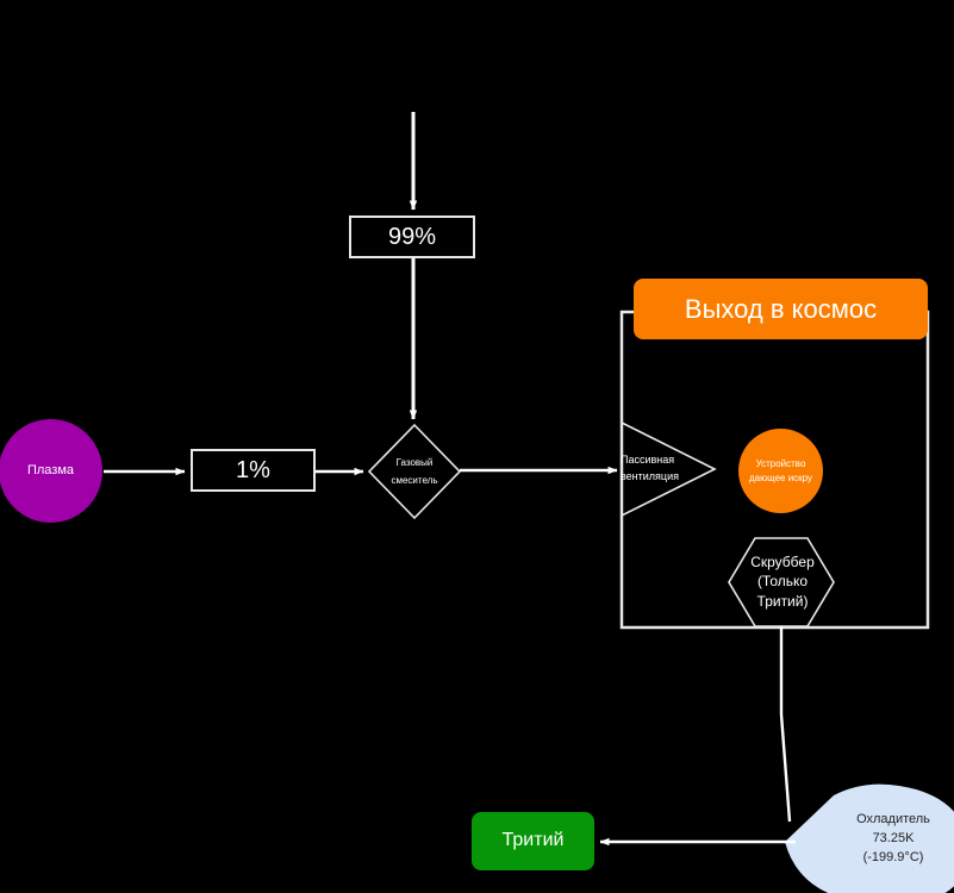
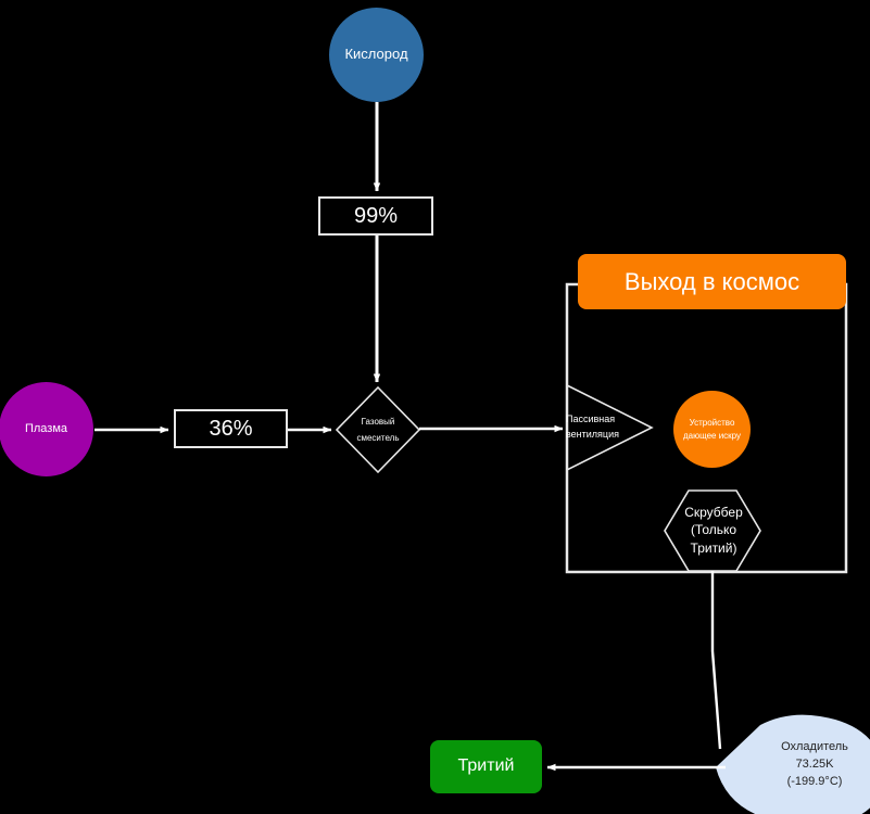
+ Кислород
  Плазма
  99%
- 1%
+ 36%
  Газовый
  смеситель
  Выход в космос
  Пассивная
  вентиляция
  Устройство
  дающее искру
  Скруббер
  (Только
  Тритий)
  Тритий
  Охладитель
  73.25K
  (-199.9°C)
